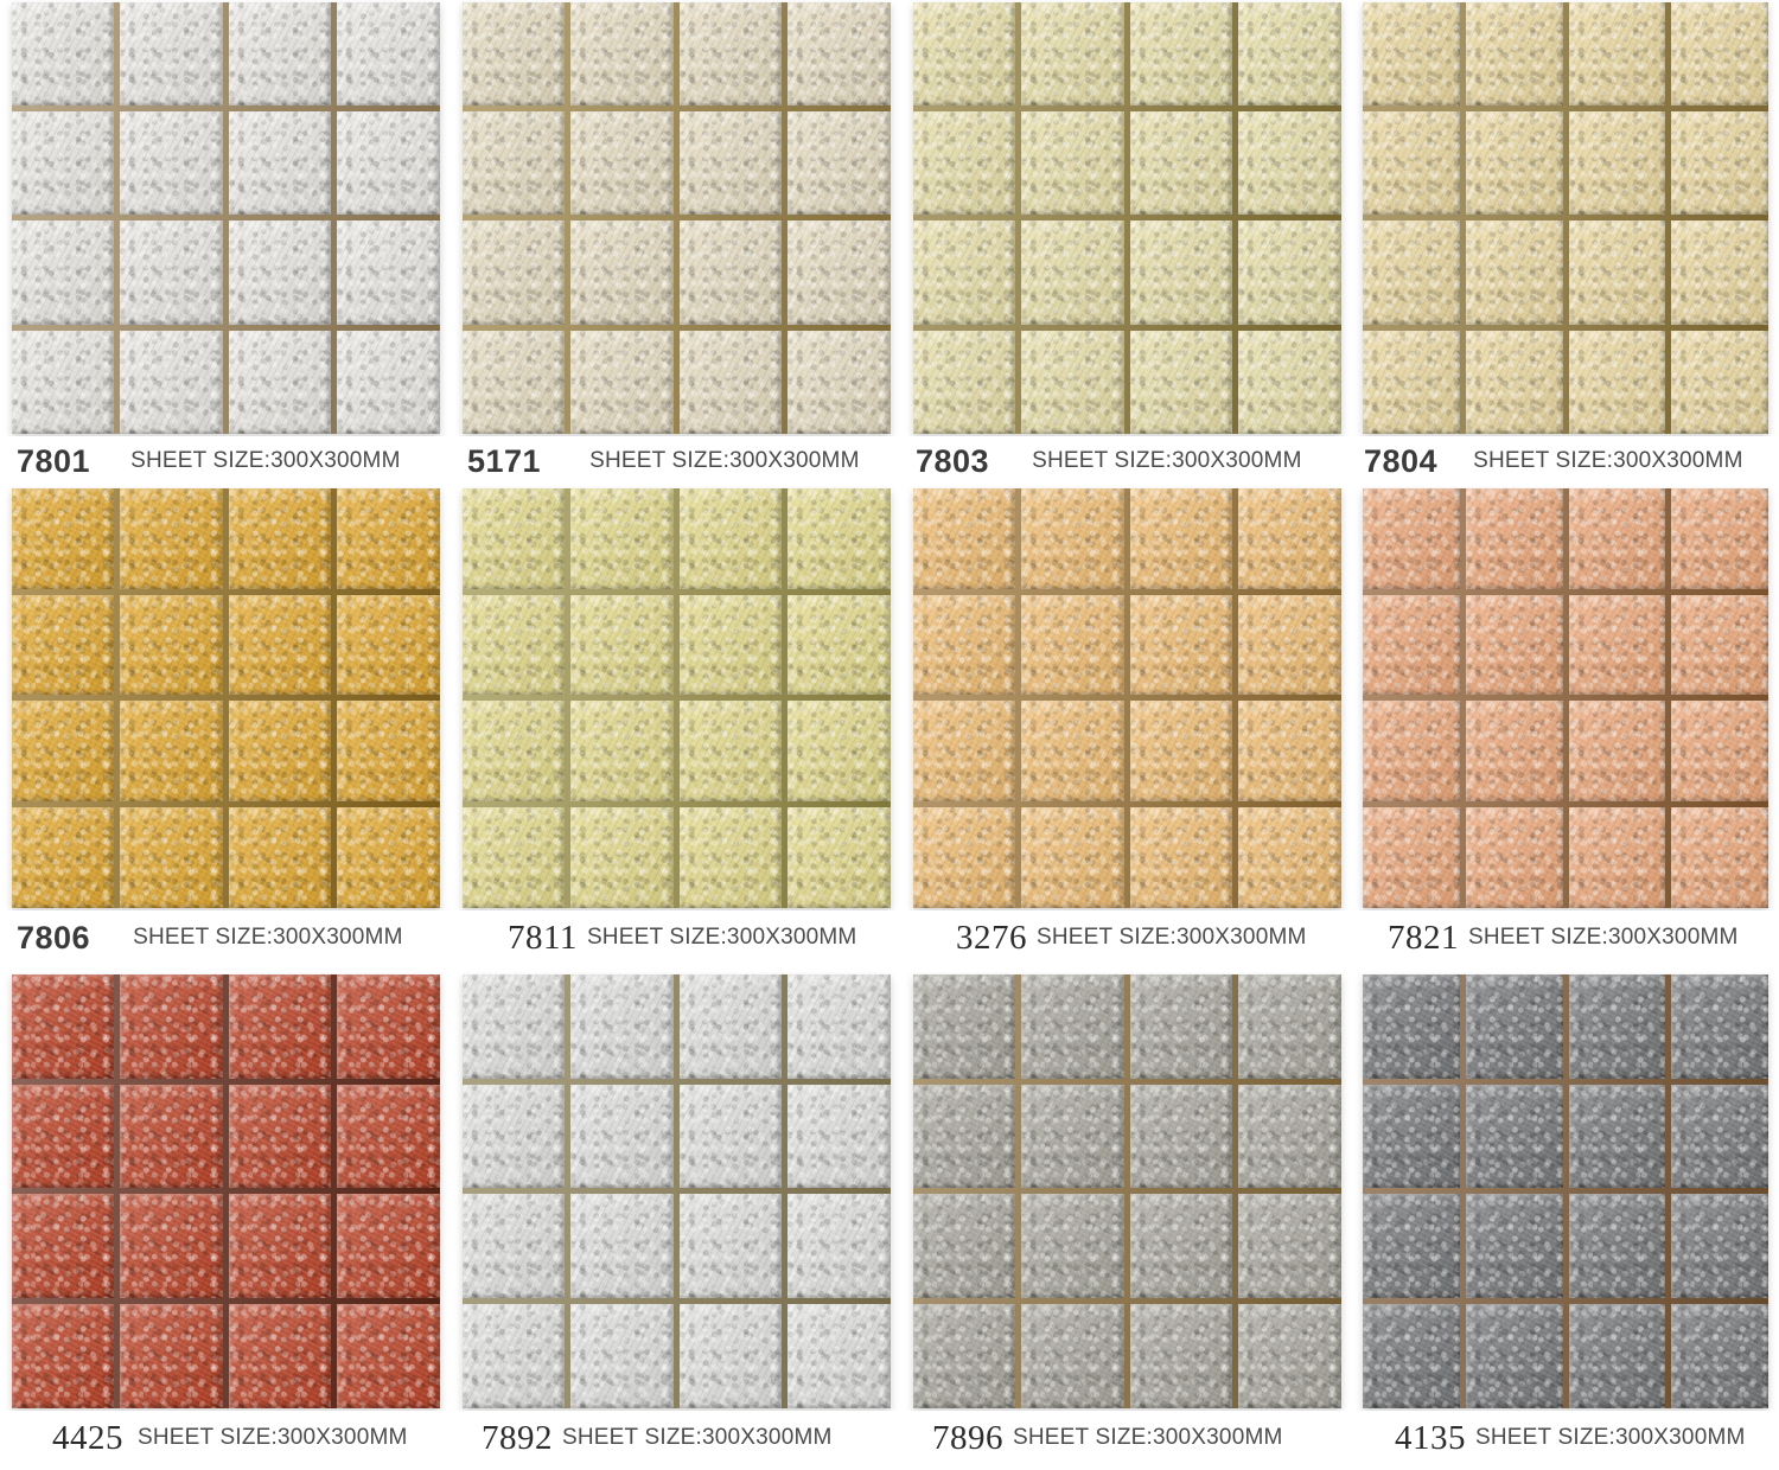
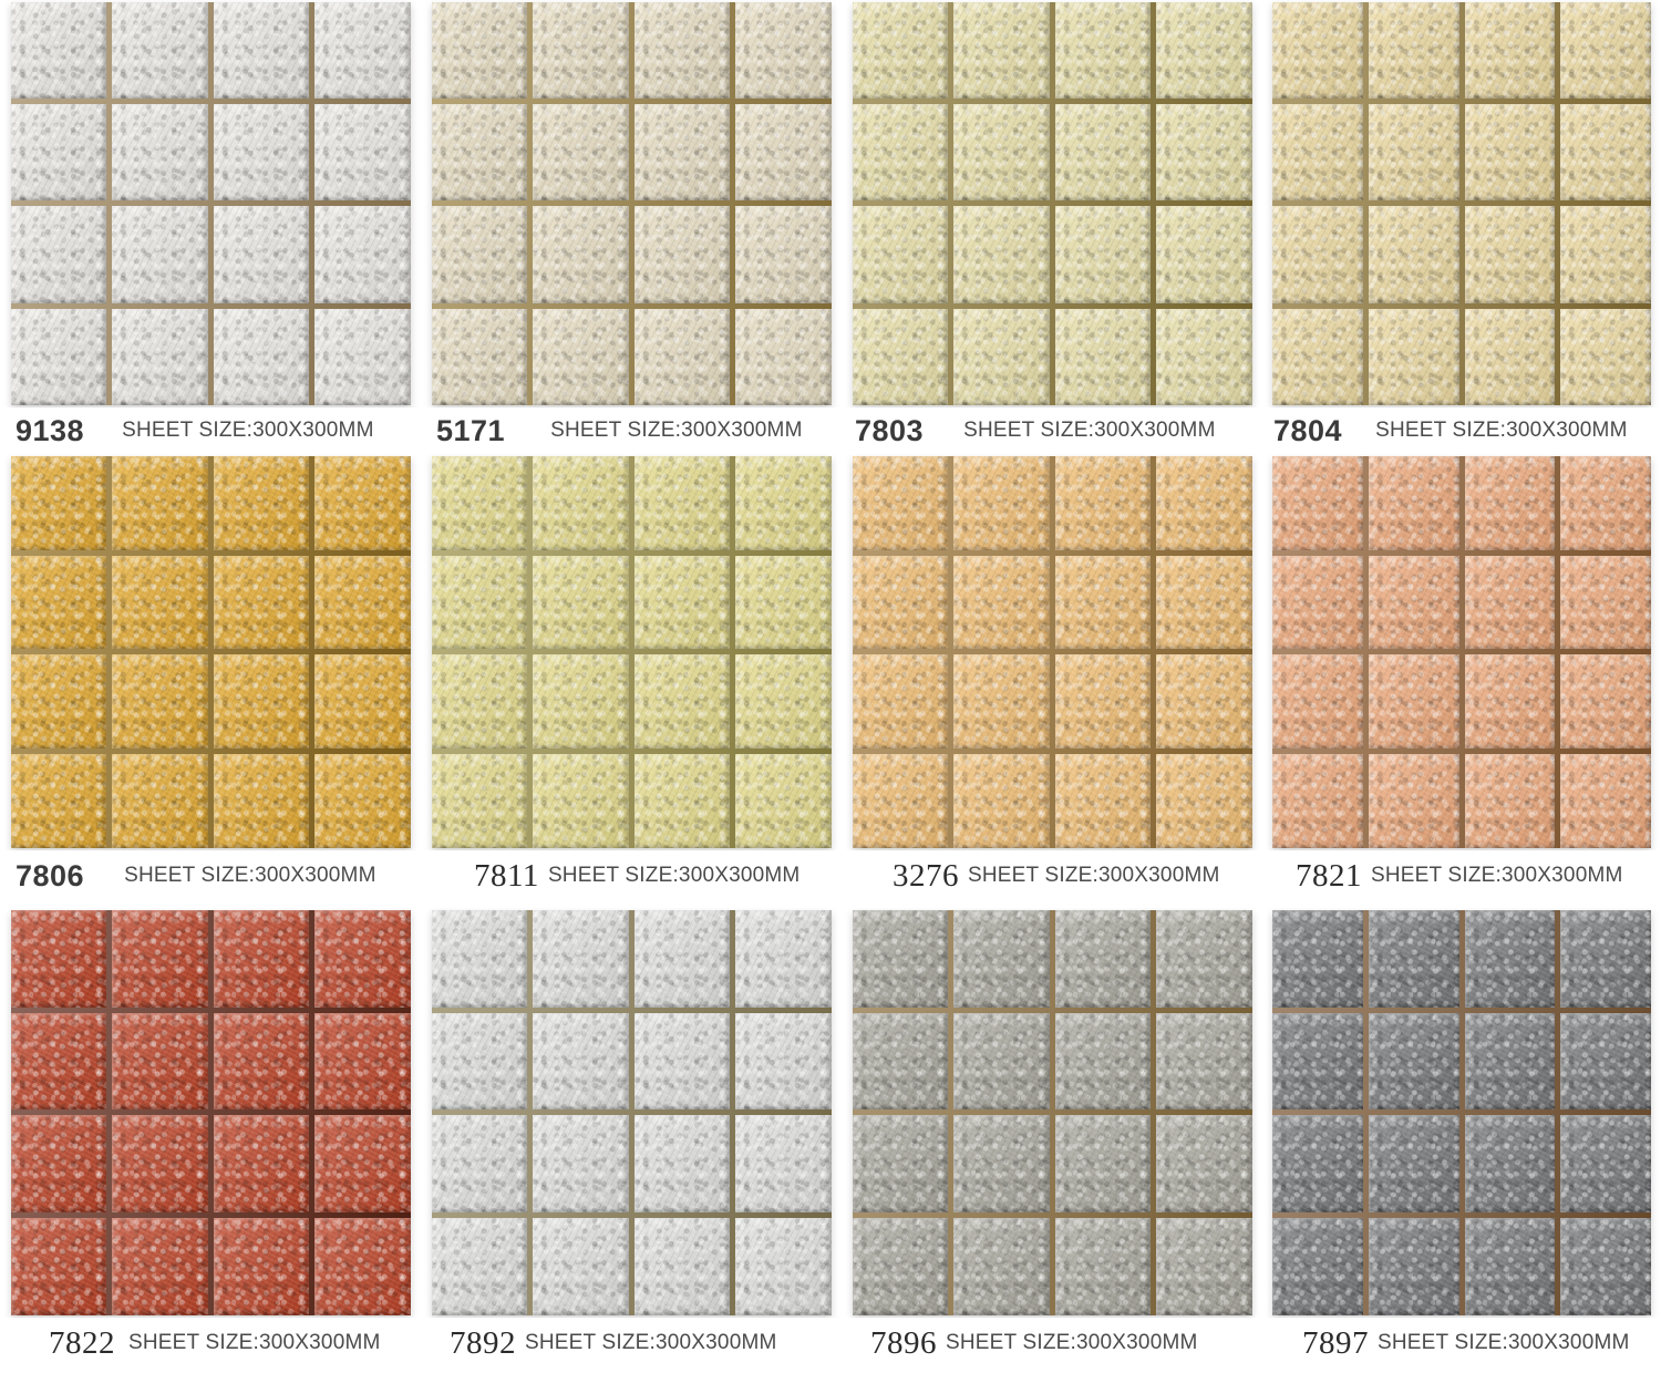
- 7801
+ 9138
  SHEET SIZE:300X300MM
  5171
  SHEET SIZE:300X300MM
  7803
  SHEET SIZE:300X300MM
  7804
  SHEET SIZE:300X300MM
  7806
  SHEET SIZE:300X300MM
  7811
  SHEET SIZE:300X300MM
  3276
  SHEET SIZE:300X300MM
  7821
  SHEET SIZE:300X300MM
- 4425
+ 7822
  SHEET SIZE:300X300MM
  7892
  SHEET SIZE:300X300MM
  7896
  SHEET SIZE:300X300MM
- 4135
+ 7897
  SHEET SIZE:300X300MM
